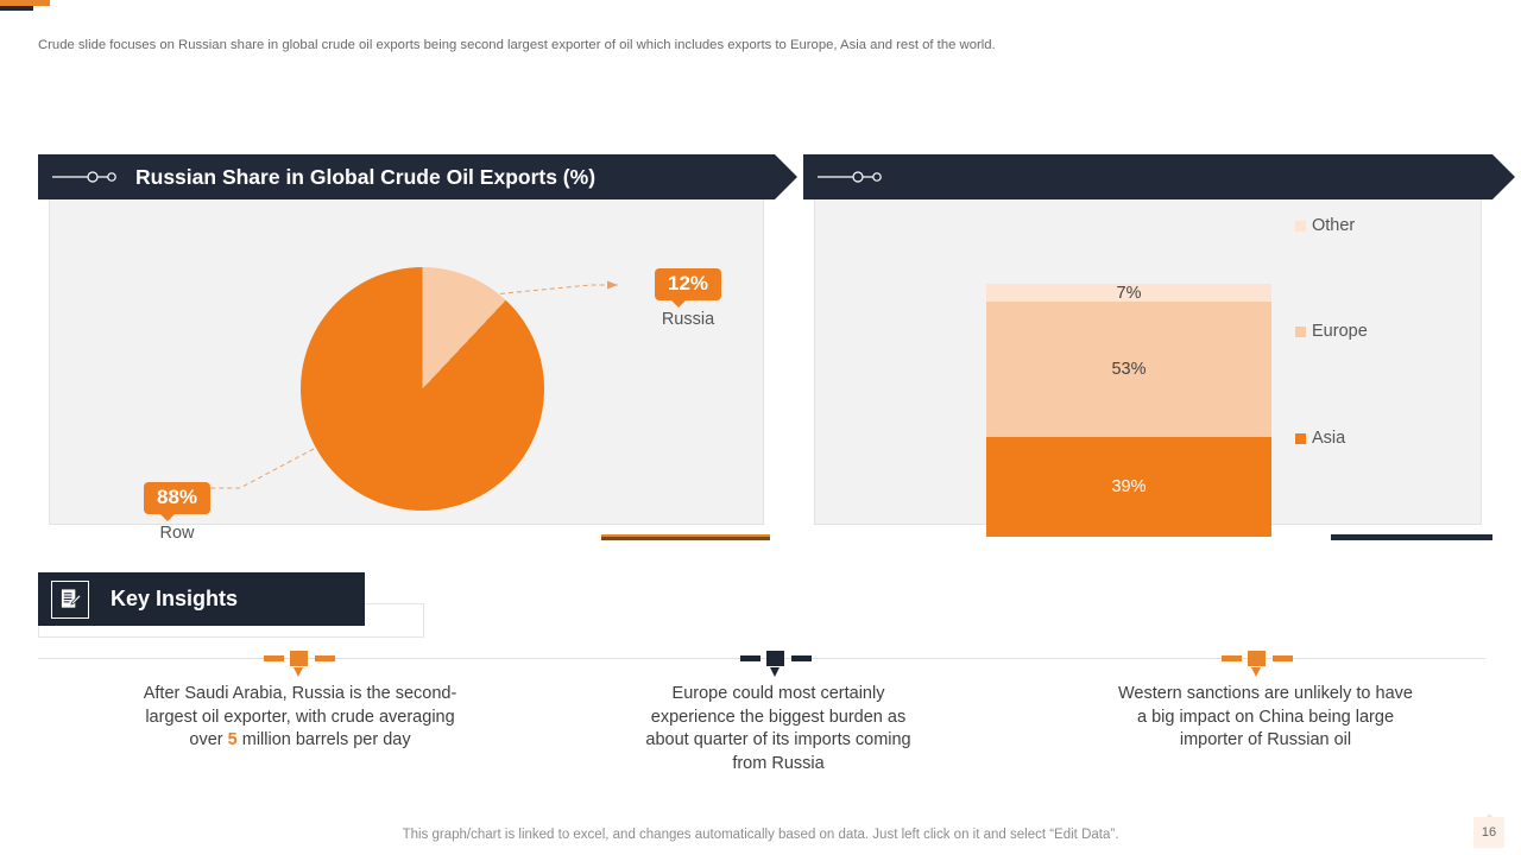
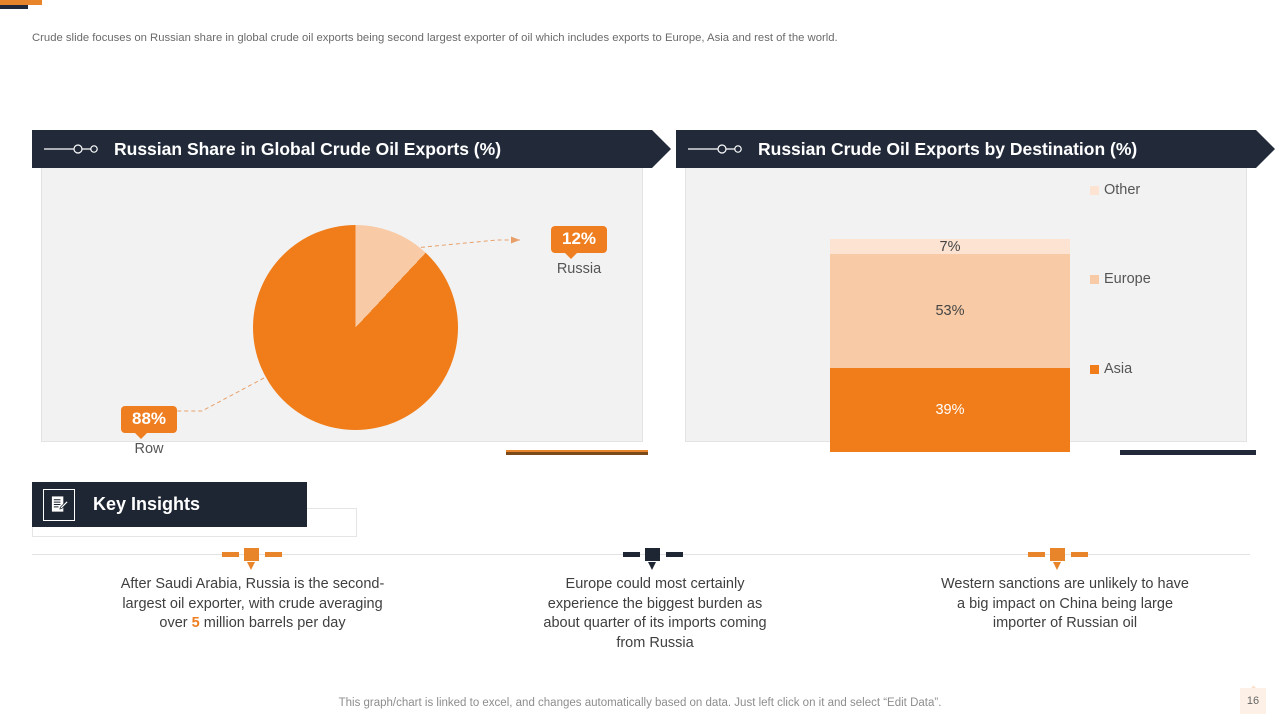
  Crude slide focuses on Russian share in global crude oil exports being second largest exporter of oil which includes exports to Europe, Asia and rest of the world.
  Russian Share in Global Crude Oil Exports (%)
  12%
  Russia
  88%
  Row
+ Russian Crude Oil Exports by Destination (%)
  7%
  53%
  39%
  Other
  Europe
  Asia
  Key Insights
  After Saudi Arabia, Russia is the second-largest oil exporter, with crude averaging over 5 million barrels per day
  Europe could most certainly experience the biggest burden as about quarter of its imports coming from Russia
  Western sanctions are unlikely to have a big impact on China being large importer of Russian oil
  This graph/chart is linked to excel, and changes automatically based on data. Just left click on it and select “Edit Data”.
  16
